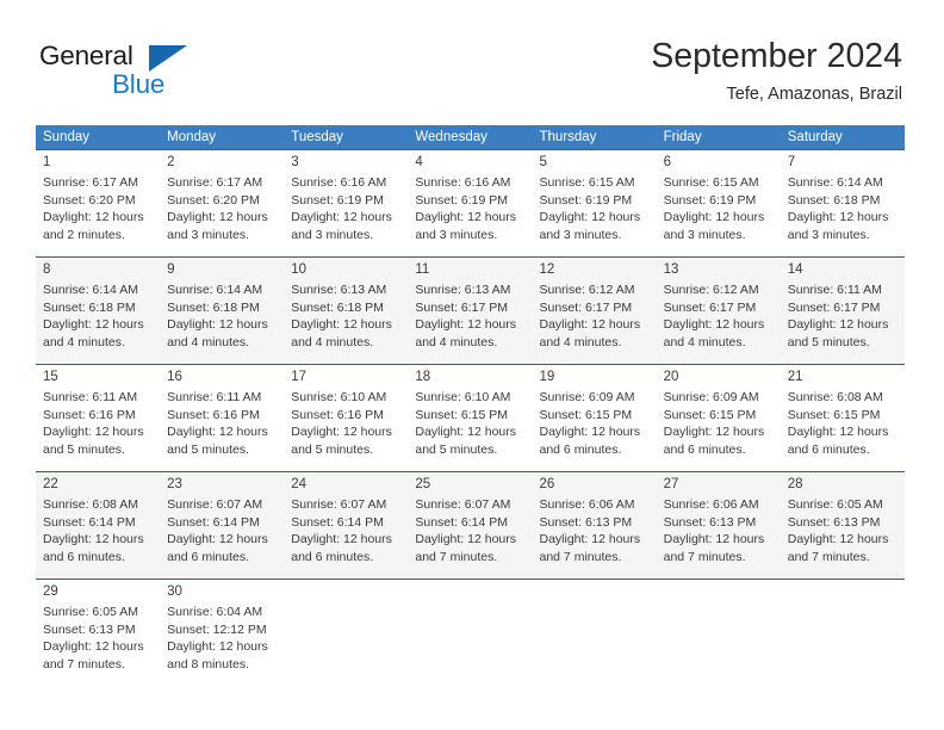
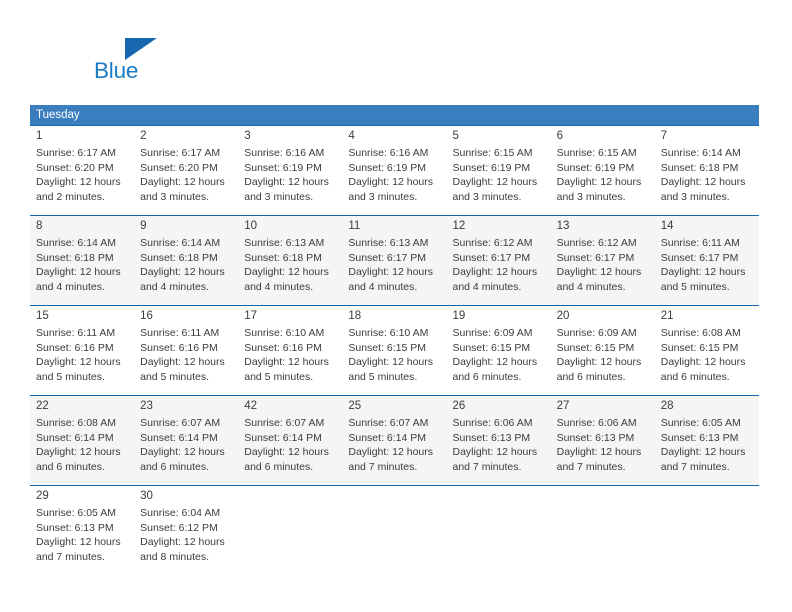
- General
  Blue
- September 2024
- Tefe, Amazonas, Brazil
- Sunday
- Monday
  Tuesday
- Wednesday
- Thursday
- Friday
- Saturday
  1
  Sunrise: 6:17 AM
  Sunset: 6:20 PM
  Daylight: 12 hours
  and 2 minutes.
  2
  Sunrise: 6:17 AM
  Sunset: 6:20 PM
  Daylight: 12 hours
  and 3 minutes.
  3
  Sunrise: 6:16 AM
  Sunset: 6:19 PM
  Daylight: 12 hours
  and 3 minutes.
  4
  Sunrise: 6:16 AM
  Sunset: 6:19 PM
  Daylight: 12 hours
  and 3 minutes.
  5
  Sunrise: 6:15 AM
  Sunset: 6:19 PM
  Daylight: 12 hours
  and 3 minutes.
  6
  Sunrise: 6:15 AM
  Sunset: 6:19 PM
  Daylight: 12 hours
  and 3 minutes.
  7
  Sunrise: 6:14 AM
  Sunset: 6:18 PM
  Daylight: 12 hours
  and 3 minutes.
  8
  Sunrise: 6:14 AM
  Sunset: 6:18 PM
  Daylight: 12 hours
  and 4 minutes.
  9
  Sunrise: 6:14 AM
  Sunset: 6:18 PM
  Daylight: 12 hours
  and 4 minutes.
  10
  Sunrise: 6:13 AM
  Sunset: 6:18 PM
  Daylight: 12 hours
  and 4 minutes.
  11
  Sunrise: 6:13 AM
  Sunset: 6:17 PM
  Daylight: 12 hours
  and 4 minutes.
  12
  Sunrise: 6:12 AM
  Sunset: 6:17 PM
  Daylight: 12 hours
  and 4 minutes.
  13
  Sunrise: 6:12 AM
  Sunset: 6:17 PM
  Daylight: 12 hours
  and 4 minutes.
  14
  Sunrise: 6:11 AM
  Sunset: 6:17 PM
  Daylight: 12 hours
  and 5 minutes.
  15
  Sunrise: 6:11 AM
  Sunset: 6:16 PM
  Daylight: 12 hours
  and 5 minutes.
  16
  Sunrise: 6:11 AM
  Sunset: 6:16 PM
  Daylight: 12 hours
  and 5 minutes.
  17
  Sunrise: 6:10 AM
  Sunset: 6:16 PM
  Daylight: 12 hours
  and 5 minutes.
  18
  Sunrise: 6:10 AM
  Sunset: 6:15 PM
  Daylight: 12 hours
  and 5 minutes.
  19
  Sunrise: 6:09 AM
  Sunset: 6:15 PM
  Daylight: 12 hours
  and 6 minutes.
  20
  Sunrise: 6:09 AM
  Sunset: 6:15 PM
  Daylight: 12 hours
  and 6 minutes.
  21
  Sunrise: 6:08 AM
  Sunset: 6:15 PM
  Daylight: 12 hours
  and 6 minutes.
  22
  Sunrise: 6:08 AM
  Sunset: 6:14 PM
  Daylight: 12 hours
  and 6 minutes.
  23
  Sunrise: 6:07 AM
  Sunset: 6:14 PM
  Daylight: 12 hours
  and 6 minutes.
- 24
+ 42
  Sunrise: 6:07 AM
  Sunset: 6:14 PM
  Daylight: 12 hours
  and 6 minutes.
  25
  Sunrise: 6:07 AM
  Sunset: 6:14 PM
  Daylight: 12 hours
  and 7 minutes.
  26
  Sunrise: 6:06 AM
  Sunset: 6:13 PM
  Daylight: 12 hours
  and 7 minutes.
  27
  Sunrise: 6:06 AM
  Sunset: 6:13 PM
  Daylight: 12 hours
  and 7 minutes.
  28
  Sunrise: 6:05 AM
  Sunset: 6:13 PM
  Daylight: 12 hours
  and 7 minutes.
  29
  Sunrise: 6:05 AM
  Sunset: 6:13 PM
  Daylight: 12 hours
  and 7 minutes.
  30
  Sunrise: 6:04 AM
- Sunset: 12:12 PM
+ Sunset: 6:12 PM
  Daylight: 12 hours
  and 8 minutes.
